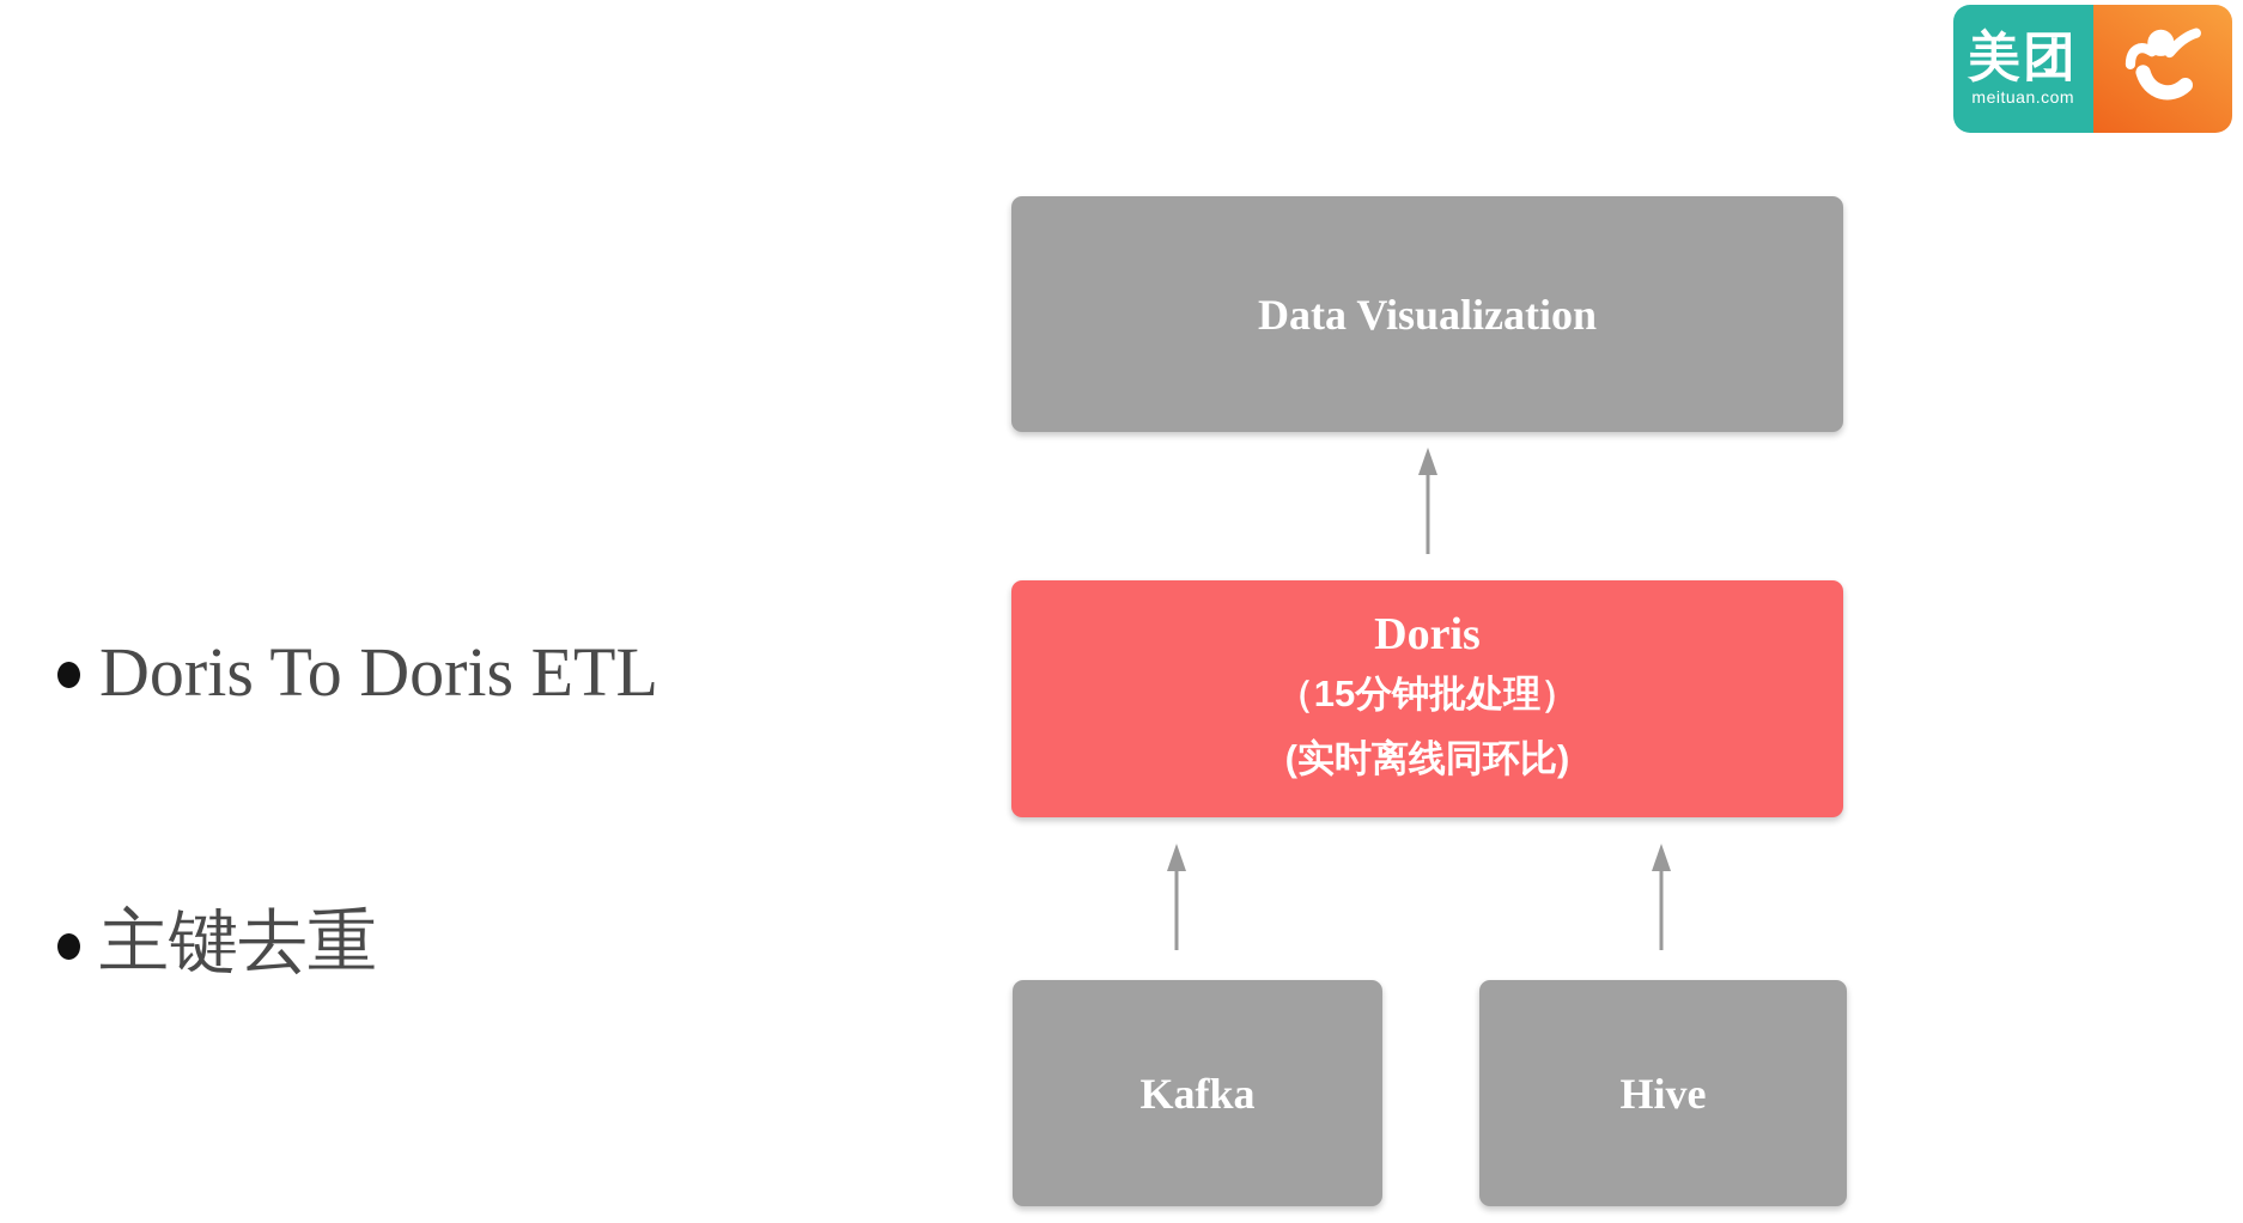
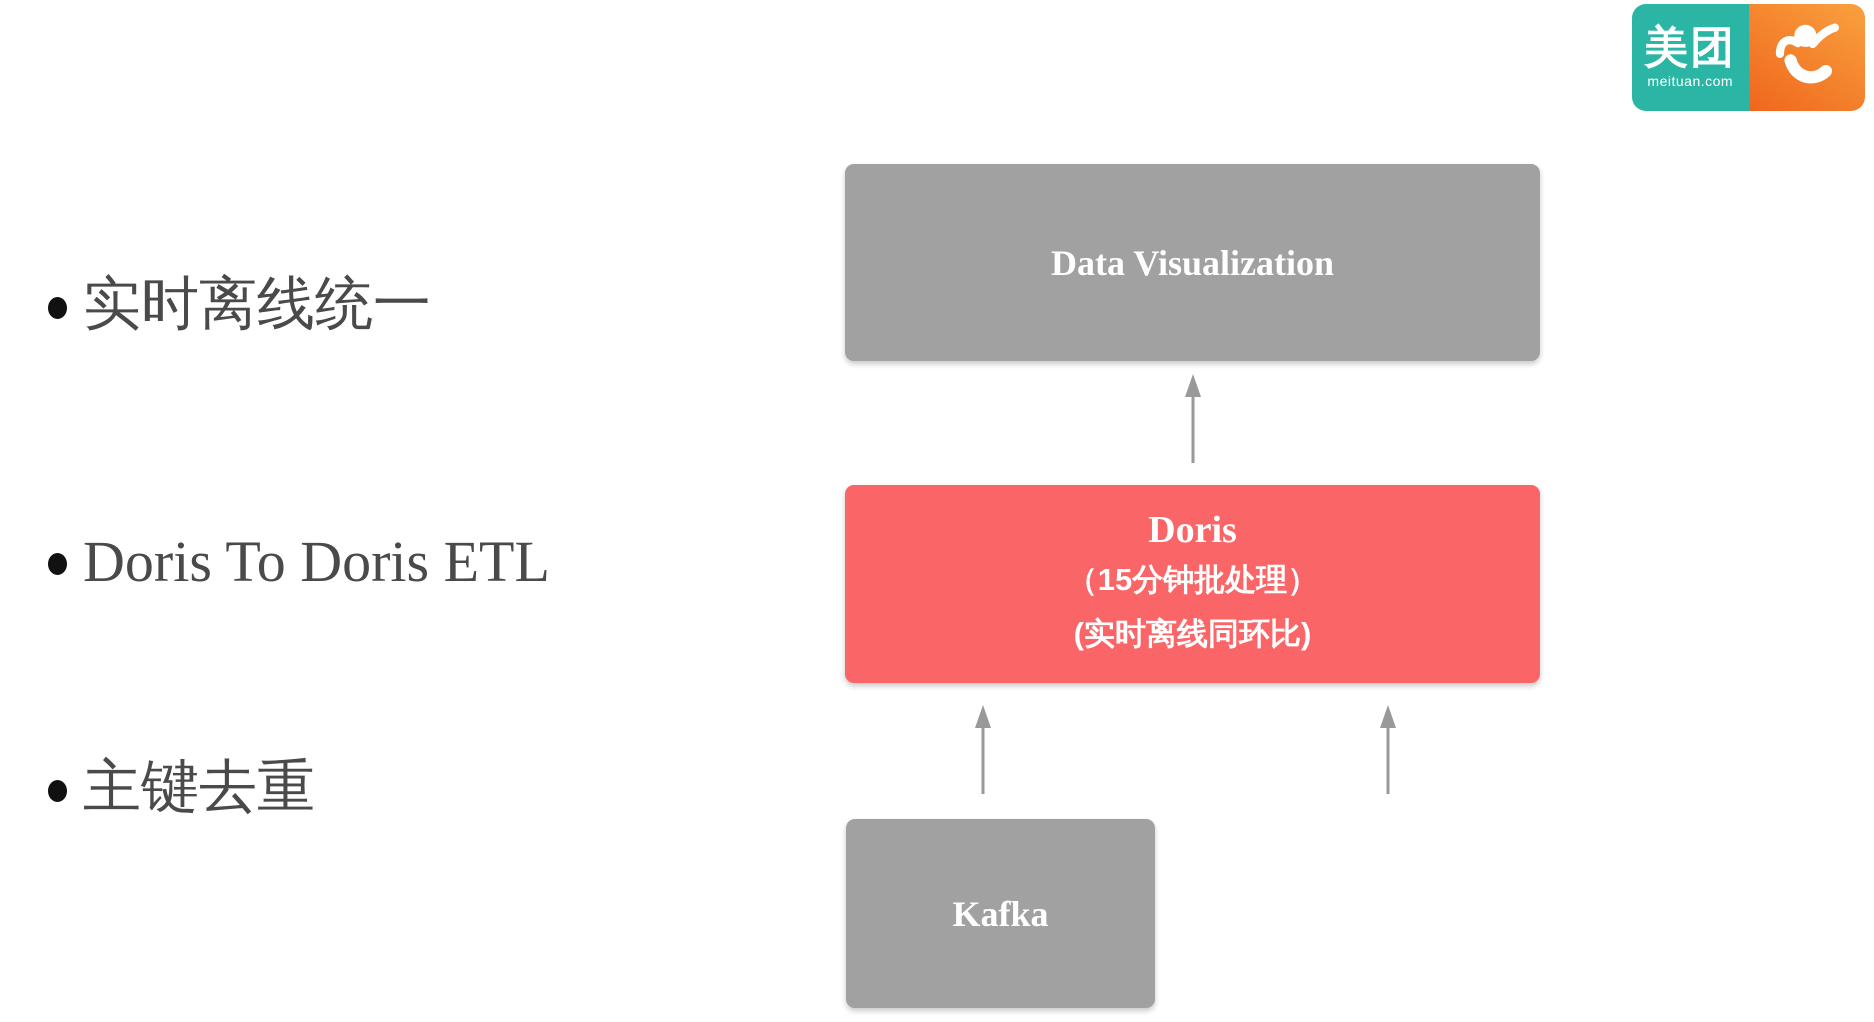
  美团
  meituan.com
+ 实时离线统一
  Doris To Doris ETL
  主键去重
  Data Visualization
  Doris
  （15分钟批处理）
  (实时离线同环比)
  Kafka
- Hive
